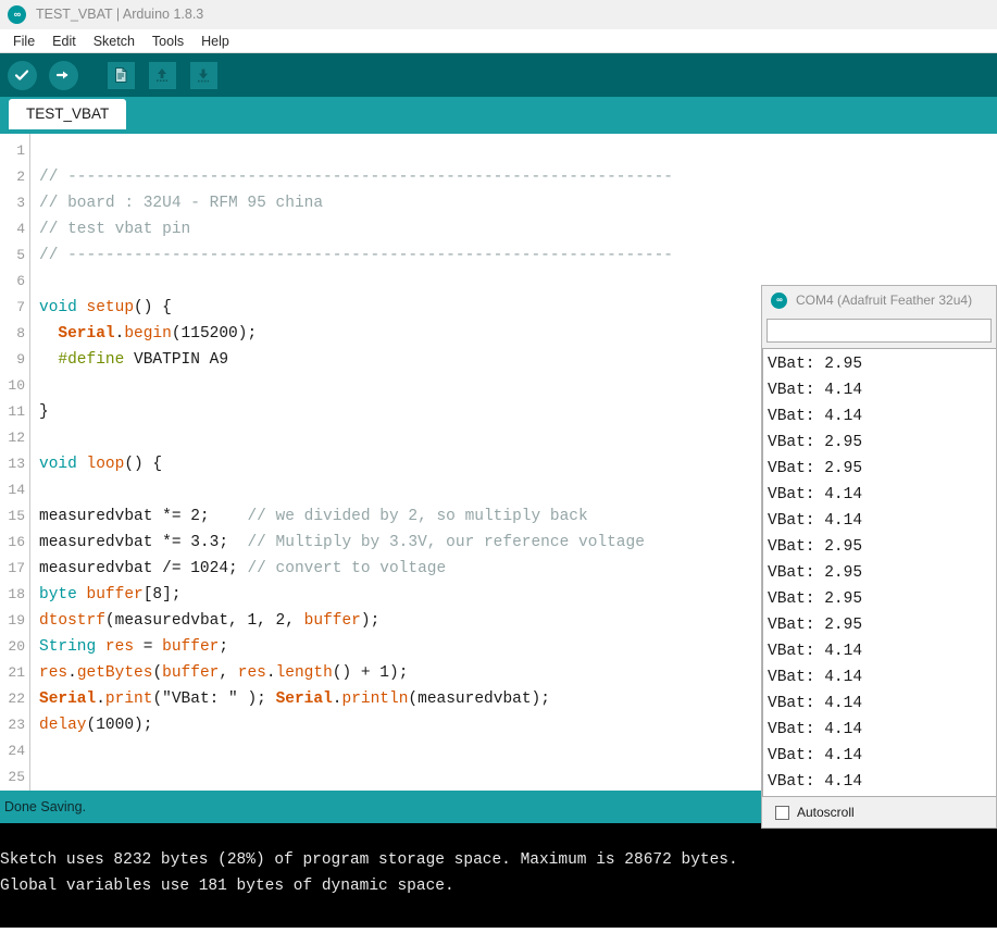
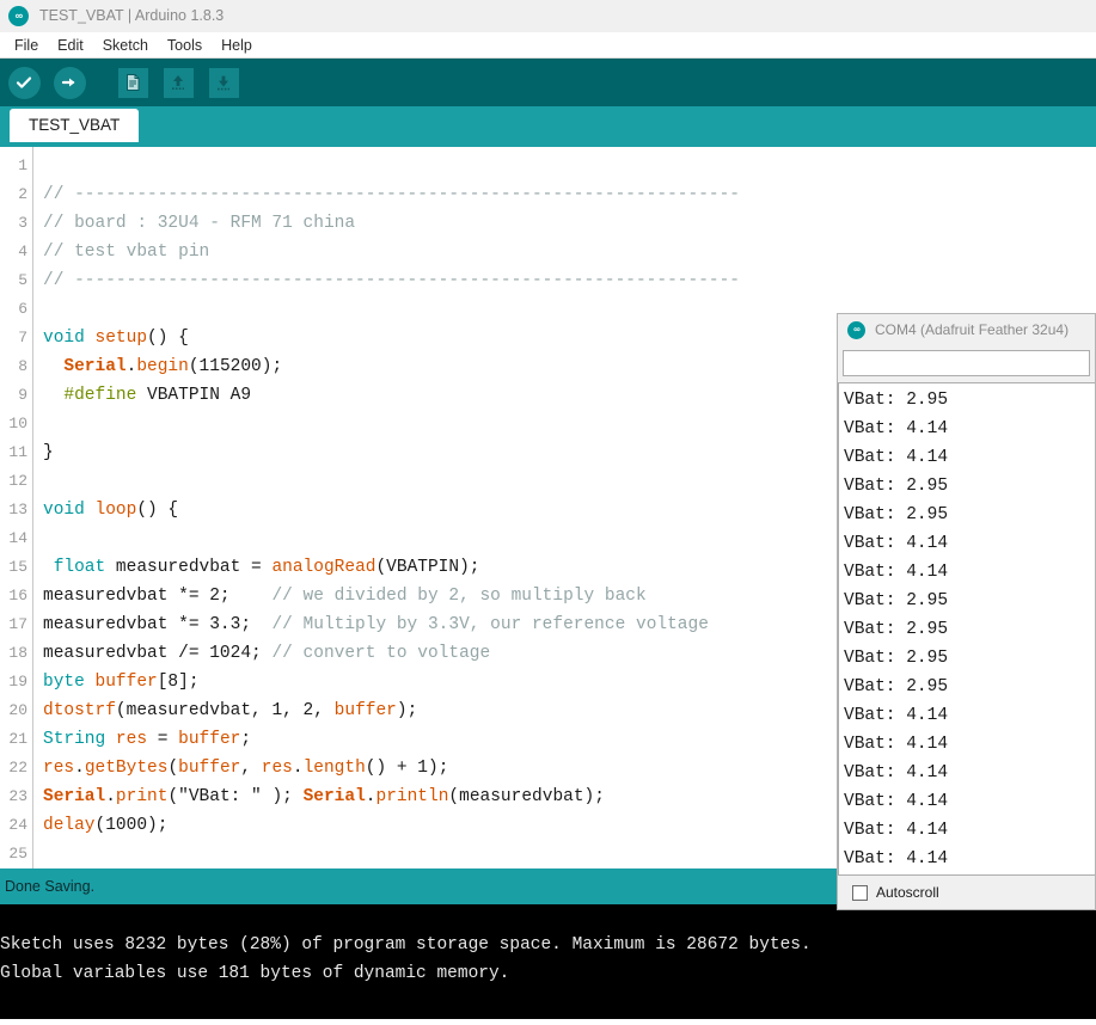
  ∞
  TEST_VBAT | Arduino 1.8.3
  File
  Edit
  Sketch
  Tools
  Help
  TEST_VBAT
  1
  2
  3
  4
  5
  6
  7
  8
  9
  10
  11
  12
  13
  14
  15
  16
  17
  18
  19
  20
  21
  22
  23
  24
  25
  // ----------------------------------------------------------------
- // board : 32U4 - RFM 95 china
+ // board : 32U4 - RFM 71 china
  // test vbat pin
  // ----------------------------------------------------------------
  void setup() {
  Serial.begin(115200);
  #define VBATPIN A9
  }
  void loop() {
+ float measuredvbat = analogRead(VBATPIN);
  measuredvbat *= 2; // we divided by 2, so multiply back
  measuredvbat *= 3.3; // Multiply by 3.3V, our reference voltage
  measuredvbat /= 1024; // convert to voltage
  byte buffer[8];
  dtostrf(measuredvbat, 1, 2, buffer);
  String res = buffer;
  res.getBytes(buffer, res.length() + 1);
  Serial.print("VBat: " ); Serial.println(measuredvbat);
  delay(1000);
  Done Saving.
  Sketch uses 8232 bytes (28%) of program storage space. Maximum is 28672 bytes.
- Global variables use 181 bytes of dynamic space.
+ Global variables use 181 bytes of dynamic memory.
  ∞
  COM4 (Adafruit Feather 32u4)
  VBat: 2.95
  VBat: 4.14
  VBat: 4.14
  VBat: 2.95
  VBat: 2.95
  VBat: 4.14
  VBat: 4.14
  VBat: 2.95
  VBat: 2.95
  VBat: 2.95
  VBat: 2.95
  VBat: 4.14
  VBat: 4.14
  VBat: 4.14
  VBat: 4.14
  VBat: 4.14
  VBat: 4.14
  Autoscroll
